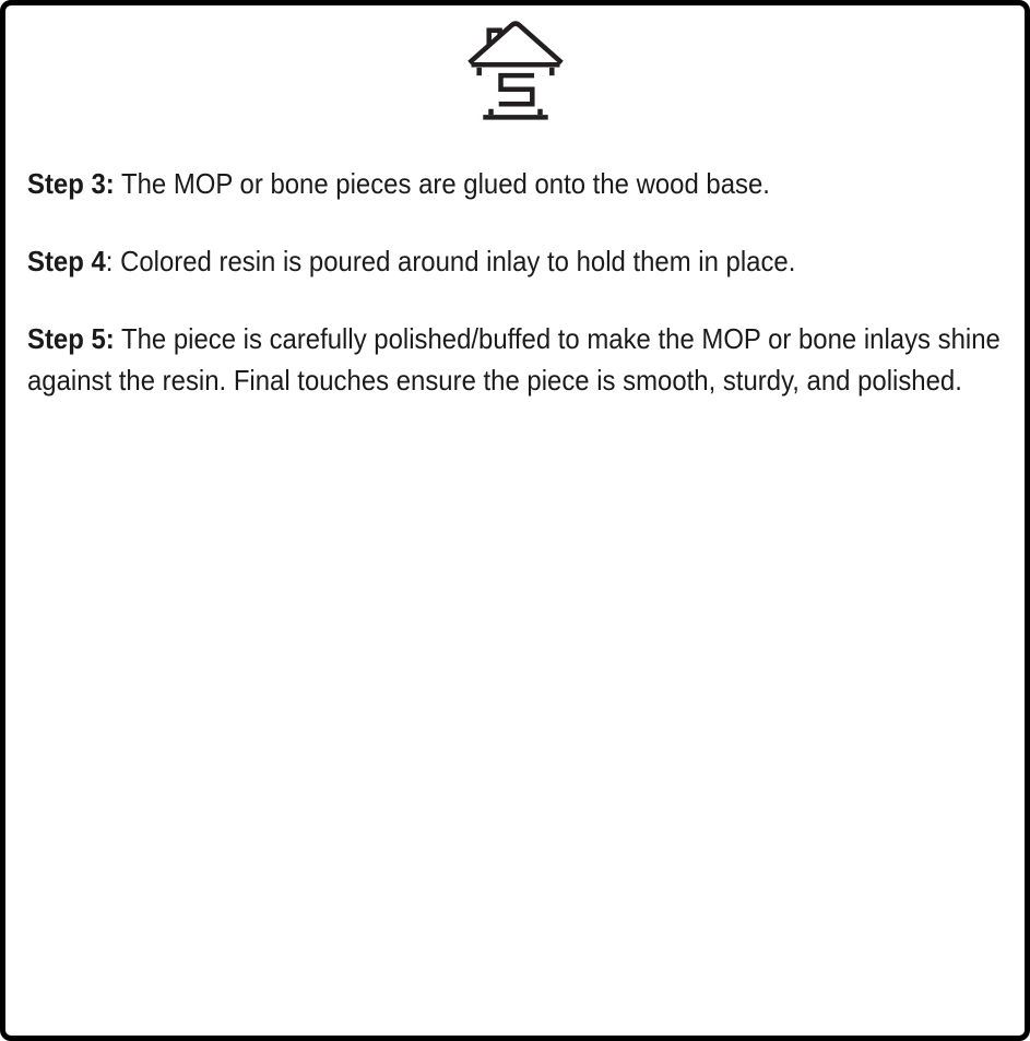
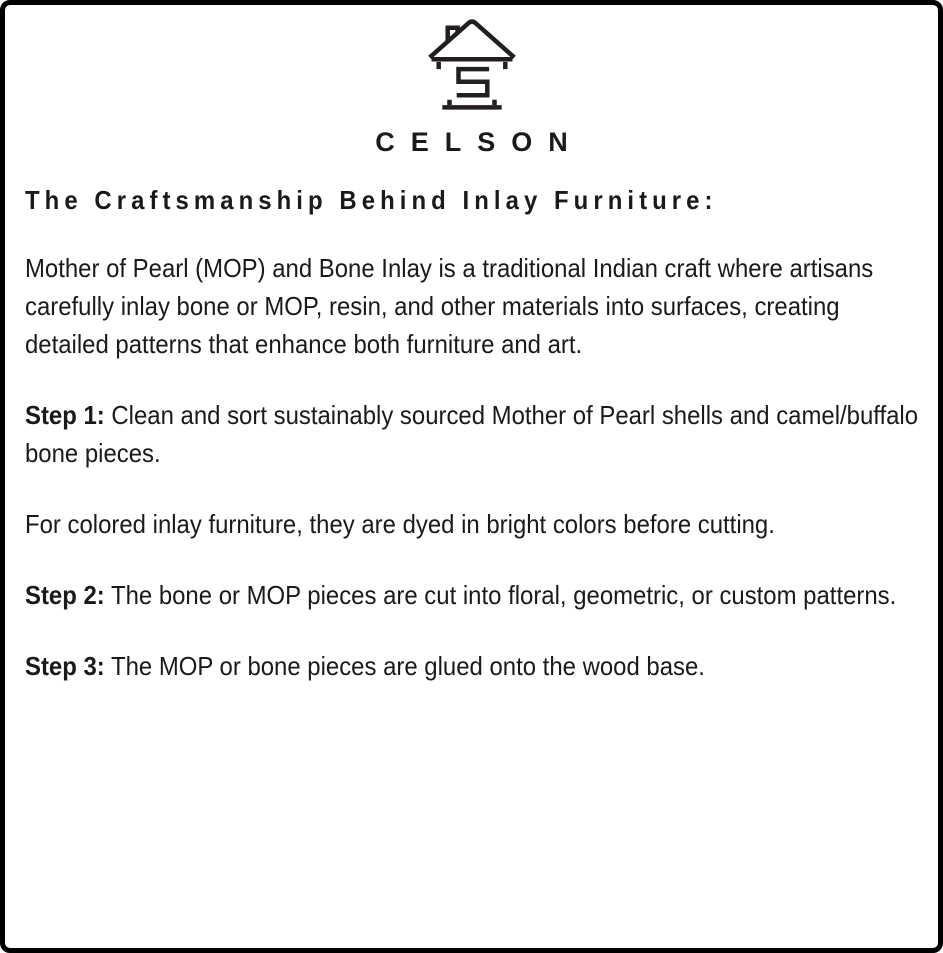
+ CELSON
+ The Craftsmanship Behind Inlay Furniture:
+ Mother of Pearl (MOP) and Bone Inlay is a traditional Indian craft where artisans carefully inlay bone or MOP, resin, and other materials into surfaces, creating detailed patterns that enhance both furniture and art.
+ Step 1: Clean and sort sustainably sourced Mother of Pearl shells and camel/buffalo bone pieces.
+ For colored inlay furniture, they are dyed in bright colors before cutting.
+ Step 2: The bone or MOP pieces are cut into floral, geometric, or custom patterns.
  Step 3: The MOP or bone pieces are glued onto the wood base.
- Step 4: Colored resin is poured around inlay to hold them in place.
- Step 5: The piece is carefully polished/buffed to make the MOP or bone inlays shine against the resin. Final touches ensure the piece is smooth, sturdy, and polished.
